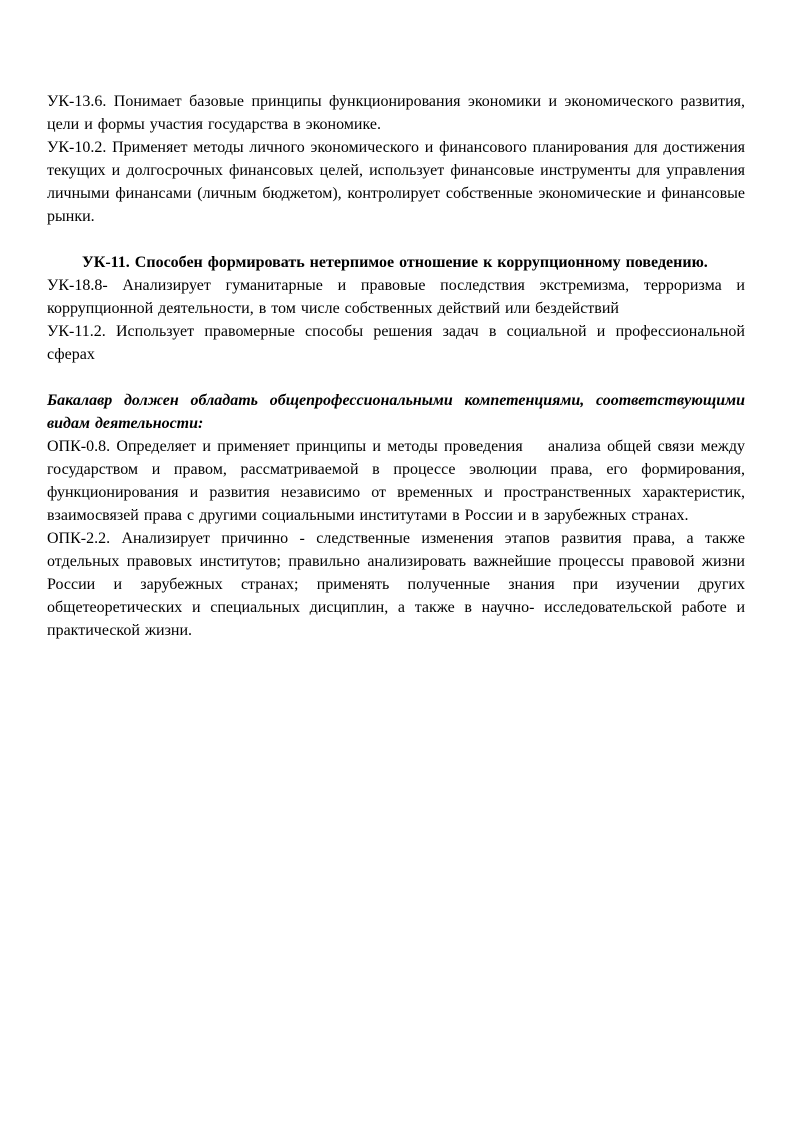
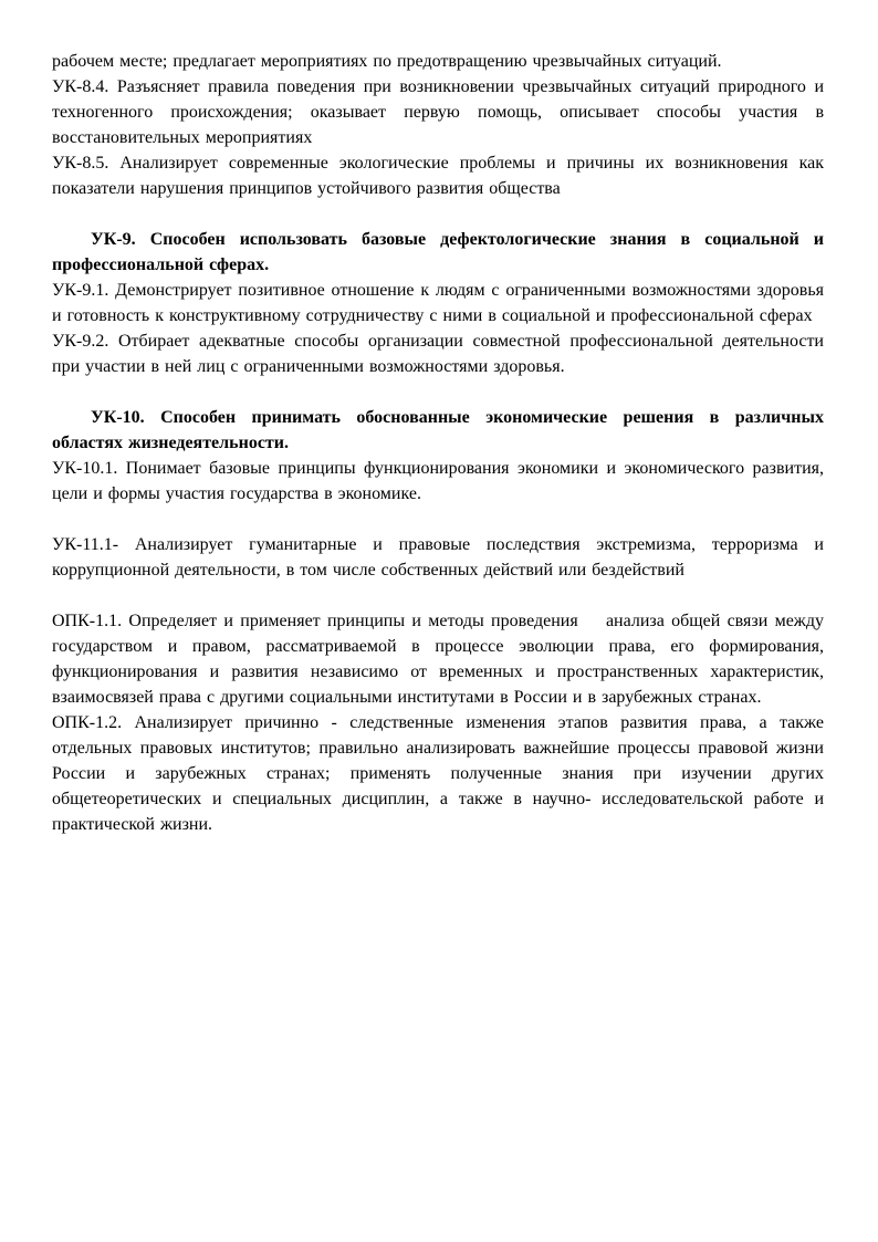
+ рабочем месте; предлагает мероприятиях по предотвращению чрезвычайных ситуаций.
+ УК-8.4. Разъясняет правила поведения при возникновении чрезвычайных ситуаций природного и техногенного происхождения; оказывает первую помощь, описывает способы участия в восстановительных мероприятиях
+ УК-8.5. Анализирует современные экологические проблемы и причины их возникновения как показатели нарушения принципов устойчивого развития общества
+ УК-9. Способен использовать базовые дефектологические знания в социальной и профессиональной сферах.
+ УК-9.1. Демонстрирует позитивное отношение к людям с ограниченными возможностями здоровья и готовность к конструктивному сотрудничеству с ними в социальной и профессиональной сферах
+ УК-9.2. Отбирает адекватные способы организации совместной профессиональной деятельности при участии в ней лиц с ограниченными возможностями здоровья.
+ УК-10. Способен принимать обоснованные экономические решения в различных областях жизнедеятельности.
- УК-13.6. Понимает базовые принципы функционирования экономики и экономического развития, цели и формы участия государства в экономике.
+ УК-10.1. Понимает базовые принципы функционирования экономики и экономического развития, цели и формы участия государства в экономике.
- УК-10.2. Применяет методы личного экономического и финансового планирования для достижения текущих и долгосрочных финансовых целей, использует финансовые инструменты для управления личными финансами (личным бюджетом), контролирует собственные экономические и финансовые рынки.
- УК-11. Способен формировать нетерпимое отношение к коррупционному поведению.
- УК-18.8- Анализирует гуманитарные и правовые последствия экстремизма, терроризма и коррупционной деятельности, в том числе собственных действий или бездействий
+ УК-11.1- Анализирует гуманитарные и правовые последствия экстремизма, терроризма и коррупционной деятельности, в том числе собственных действий или бездействий
- УК-11.2. Использует правомерные способы решения задач в социальной и профессиональной сферах
- Бакалавр должен обладать общепрофессиональными компетенциями, соответствующими видам деятельности:
- ОПК-0.8. Определяет и применяет принципы и методы проведения анализа общей связи между государством и правом, рассматриваемой в процессе эволюции права, его формирования, функционирования и развития независимо от временных и пространственных характеристик, взаимосвязей права с другими социальными институтами в России и в зарубежных странах.
+ ОПК-1.1. Определяет и применяет принципы и методы проведения анализа общей связи между государством и правом, рассматриваемой в процессе эволюции права, его формирования, функционирования и развития независимо от временных и пространственных характеристик, взаимосвязей права с другими социальными институтами в России и в зарубежных странах.
- ОПК-2.2. Анализирует причинно - следственные изменения этапов развития права, а также отдельных правовых институтов; правильно анализировать важнейшие процессы правовой жизни России и зарубежных странах; применять полученные знания при изучении других общетеоретических и специальных дисциплин, а также в научно- исследовательской работе и практической жизни.
+ ОПК-1.2. Анализирует причинно - следственные изменения этапов развития права, а также отдельных правовых институтов; правильно анализировать важнейшие процессы правовой жизни России и зарубежных странах; применять полученные знания при изучении других общетеоретических и специальных дисциплин, а также в научно- исследовательской работе и практической жизни.
